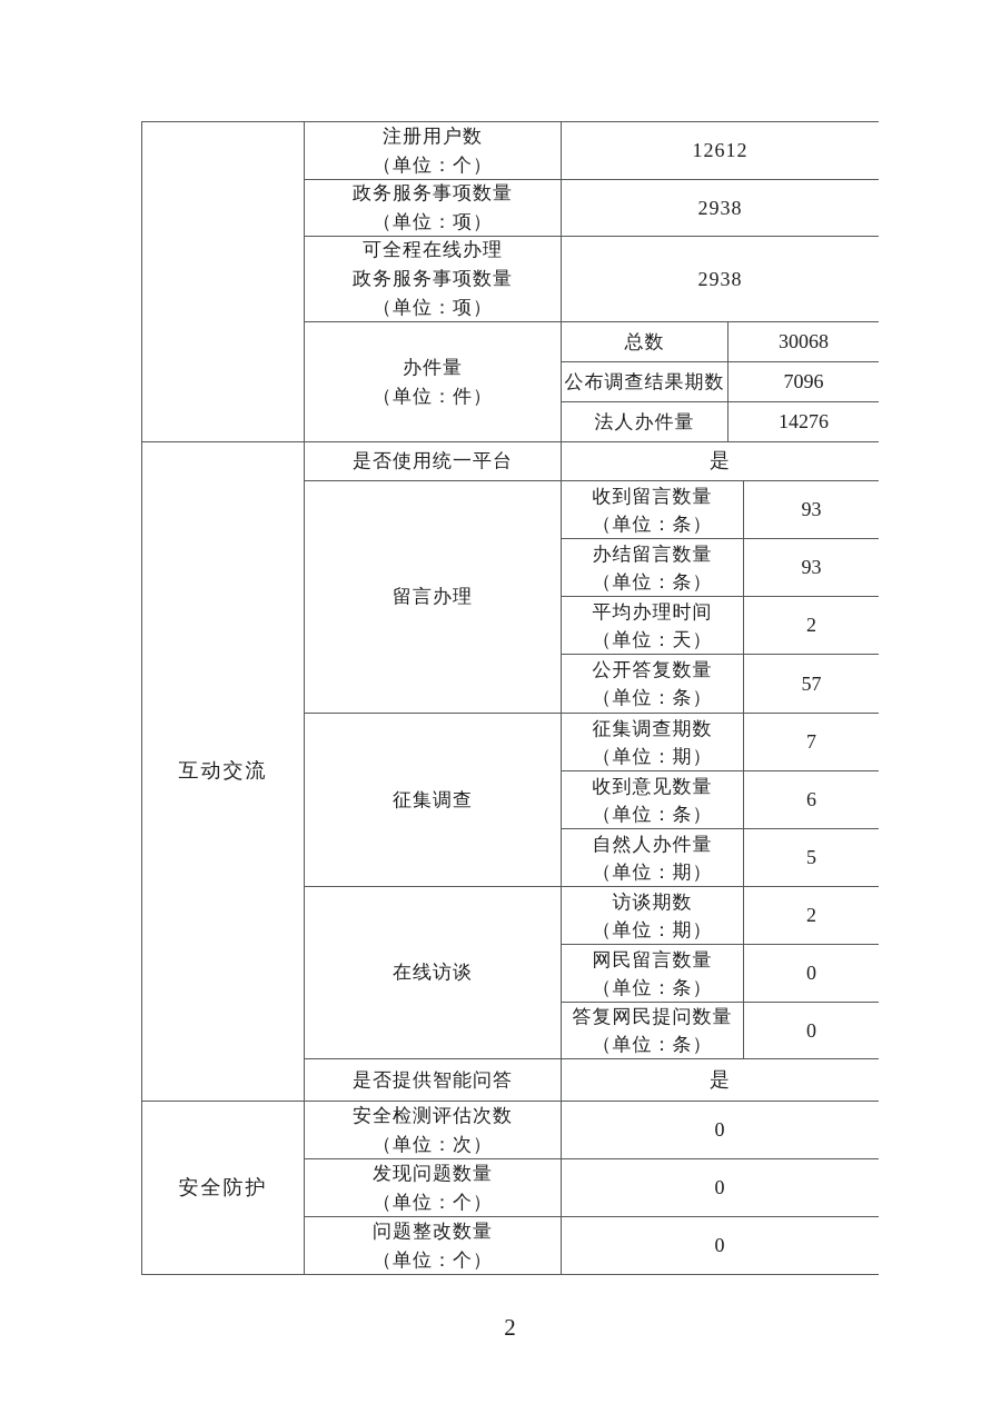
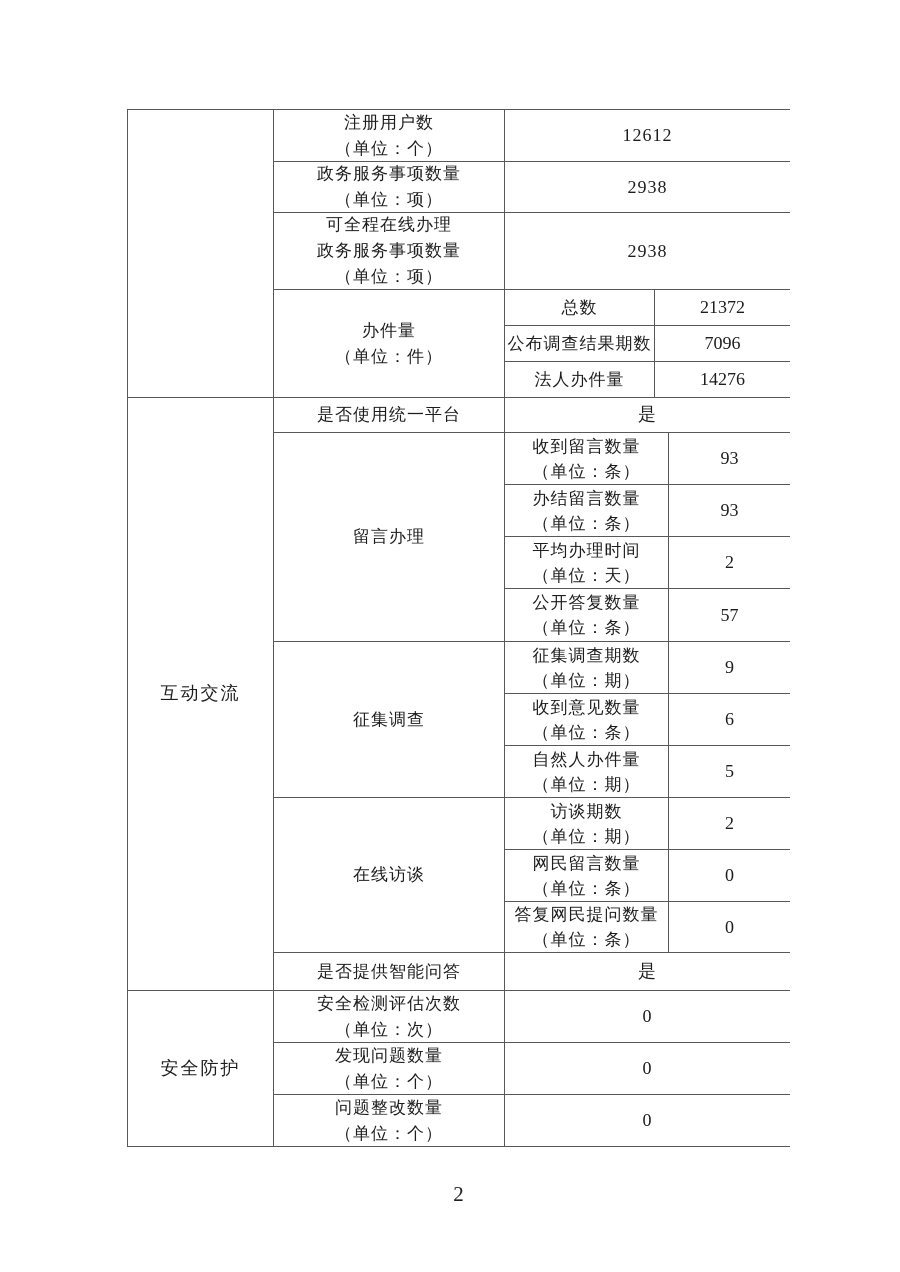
  注册用户数
  （单位：个）
  12612
  政务服务事项数量
  （单位：项）
  2938
  可全程在线办理
  政务服务事项数量
  （单位：项）
  2938
  办件量
  （单位：件）
  总数
- 30068
+ 21372
  公布调查结果期数
  7096
  法人办件量
  14276
  互动交流
  是否使用统一平台
  是
  留言办理
  收到留言数量
  （单位：条）
  93
  办结留言数量
  （单位：条）
  93
  平均办理时间
  （单位：天）
  2
  公开答复数量
  （单位：条）
  57
  征集调查
  征集调查期数
  （单位：期）
- 7
+ 9
  收到意见数量
  （单位：条）
  6
  自然人办件量
  （单位：期）
  5
  在线访谈
  访谈期数
  （单位：期）
  2
  网民留言数量
  （单位：条）
  0
  答复网民提问数量
  （单位：条）
  0
  是否提供智能问答
  是
  安全防护
  安全检测评估次数
  （单位：次）
  0
  发现问题数量
  （单位：个）
  0
  问题整改数量
  （单位：个）
  0
  2
